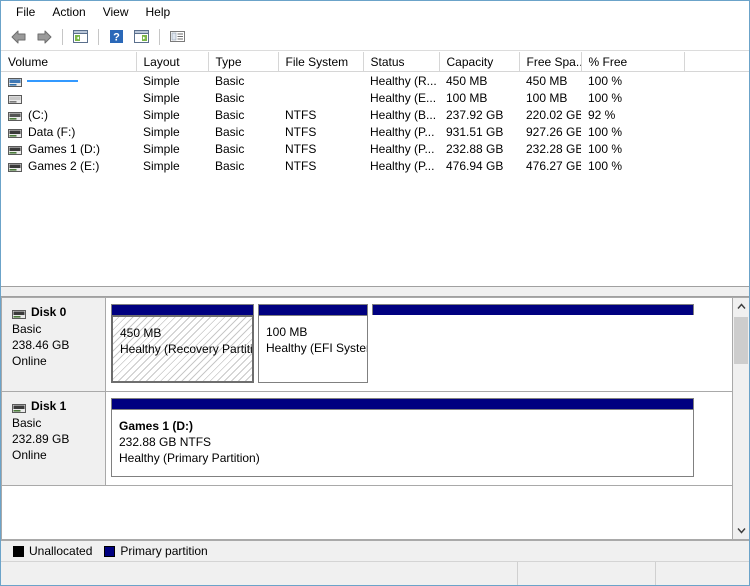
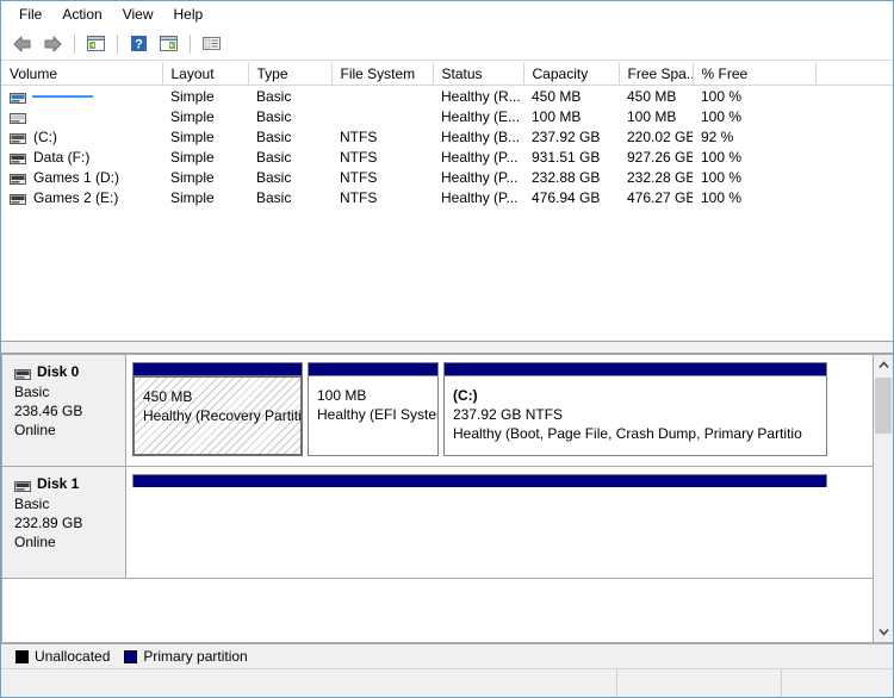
  File
  Action
  View
  Help
  ?
  Volume	Layout	Type	File System	Status	Capacity	Free Spa.	% Free
  	Simple	Basic		Healthy (R...	450 MB	450 MB	100 %
  	Simple	Basic		Healthy (E...	100 MB	100 MB	100 %
  (C:)	Simple	Basic	NTFS	Healthy (B...	237.92 GB	220.02 GB	92 %
  Data (F:)	Simple	Basic	NTFS	Healthy (P...	931.51 GB	927.26 GB	100 %
  Games 1 (D:)	Simple	Basic	NTFS	Healthy (P...	232.88 GB	232.28 GB	100 %
  Games 2 (E:)	Simple	Basic	NTFS	Healthy (P...	476.94 GB	476.27 GB	100 %
  Disk 0
  Basic
  238.46 GB
  Online
  450 MB
  Healthy (Recovery Partiti
  100 MB
  Healthy (EFI Syste
+ (C:)
+ 237.92 GB NTFS
+ Healthy (Boot, Page File, Crash Dump, Primary Partitio
  Disk 1
  Basic
  232.89 GB
  Online
- Games 1 (D:)
- 232.88 GB NTFS
- Healthy (Primary Partition)
  Unallocated
  Primary partition
